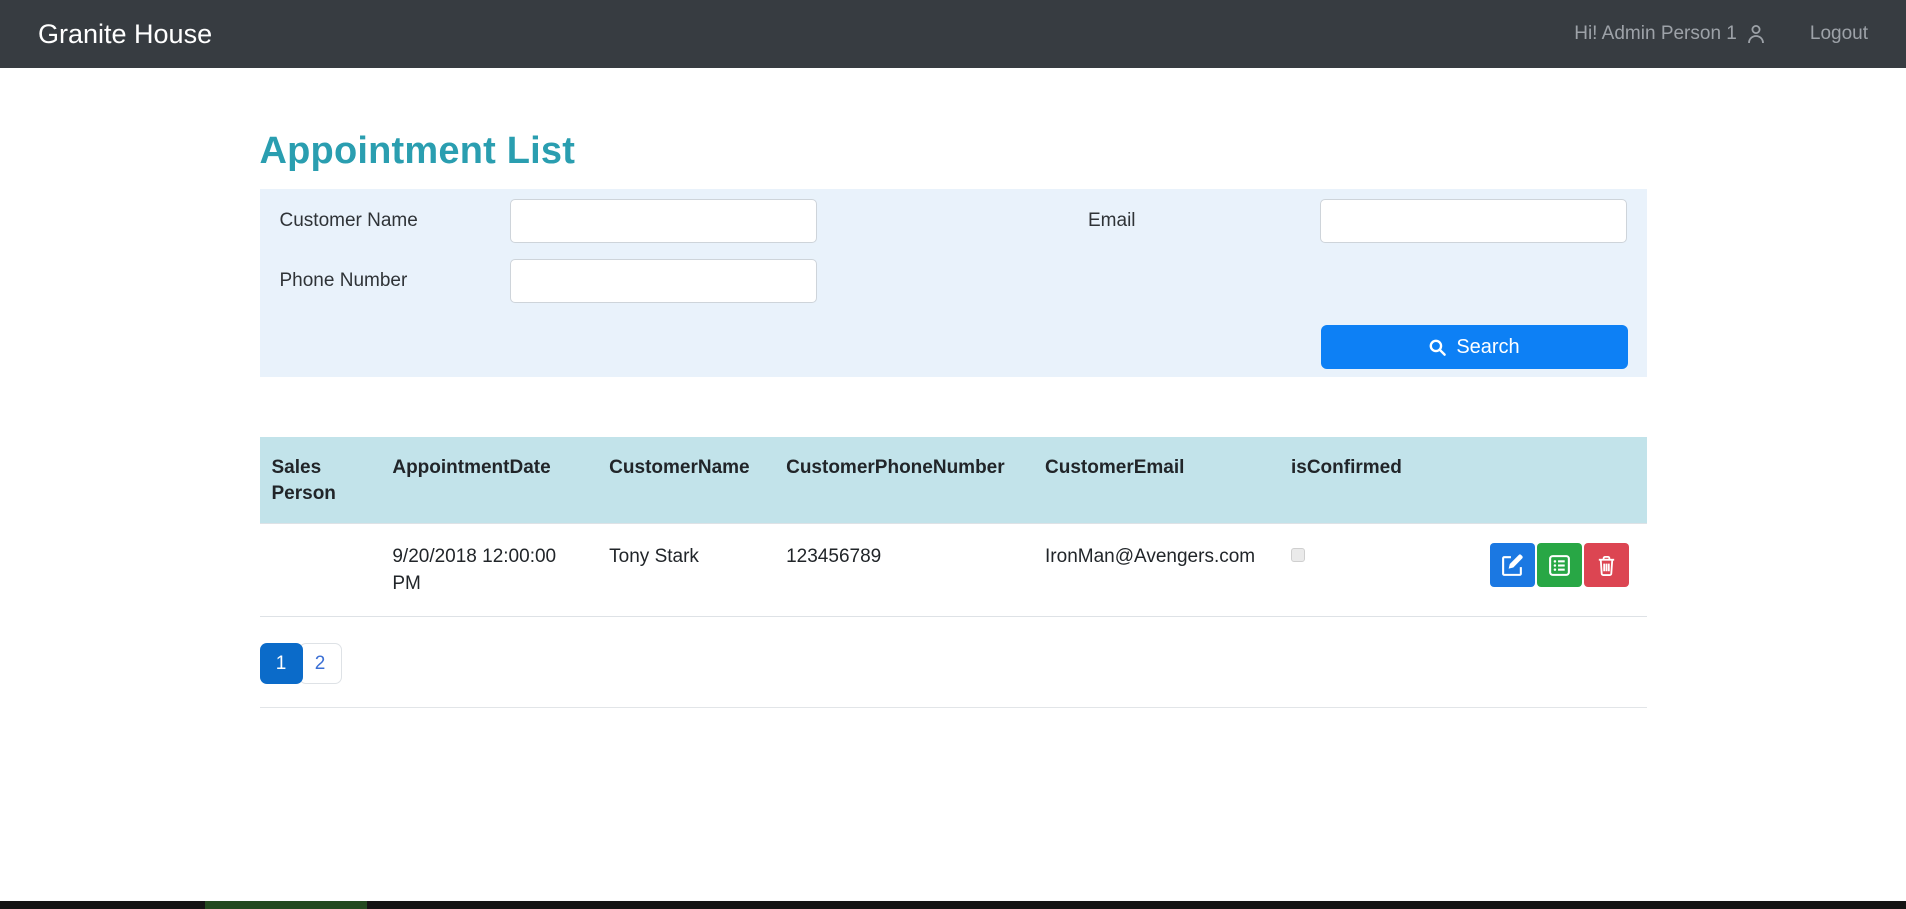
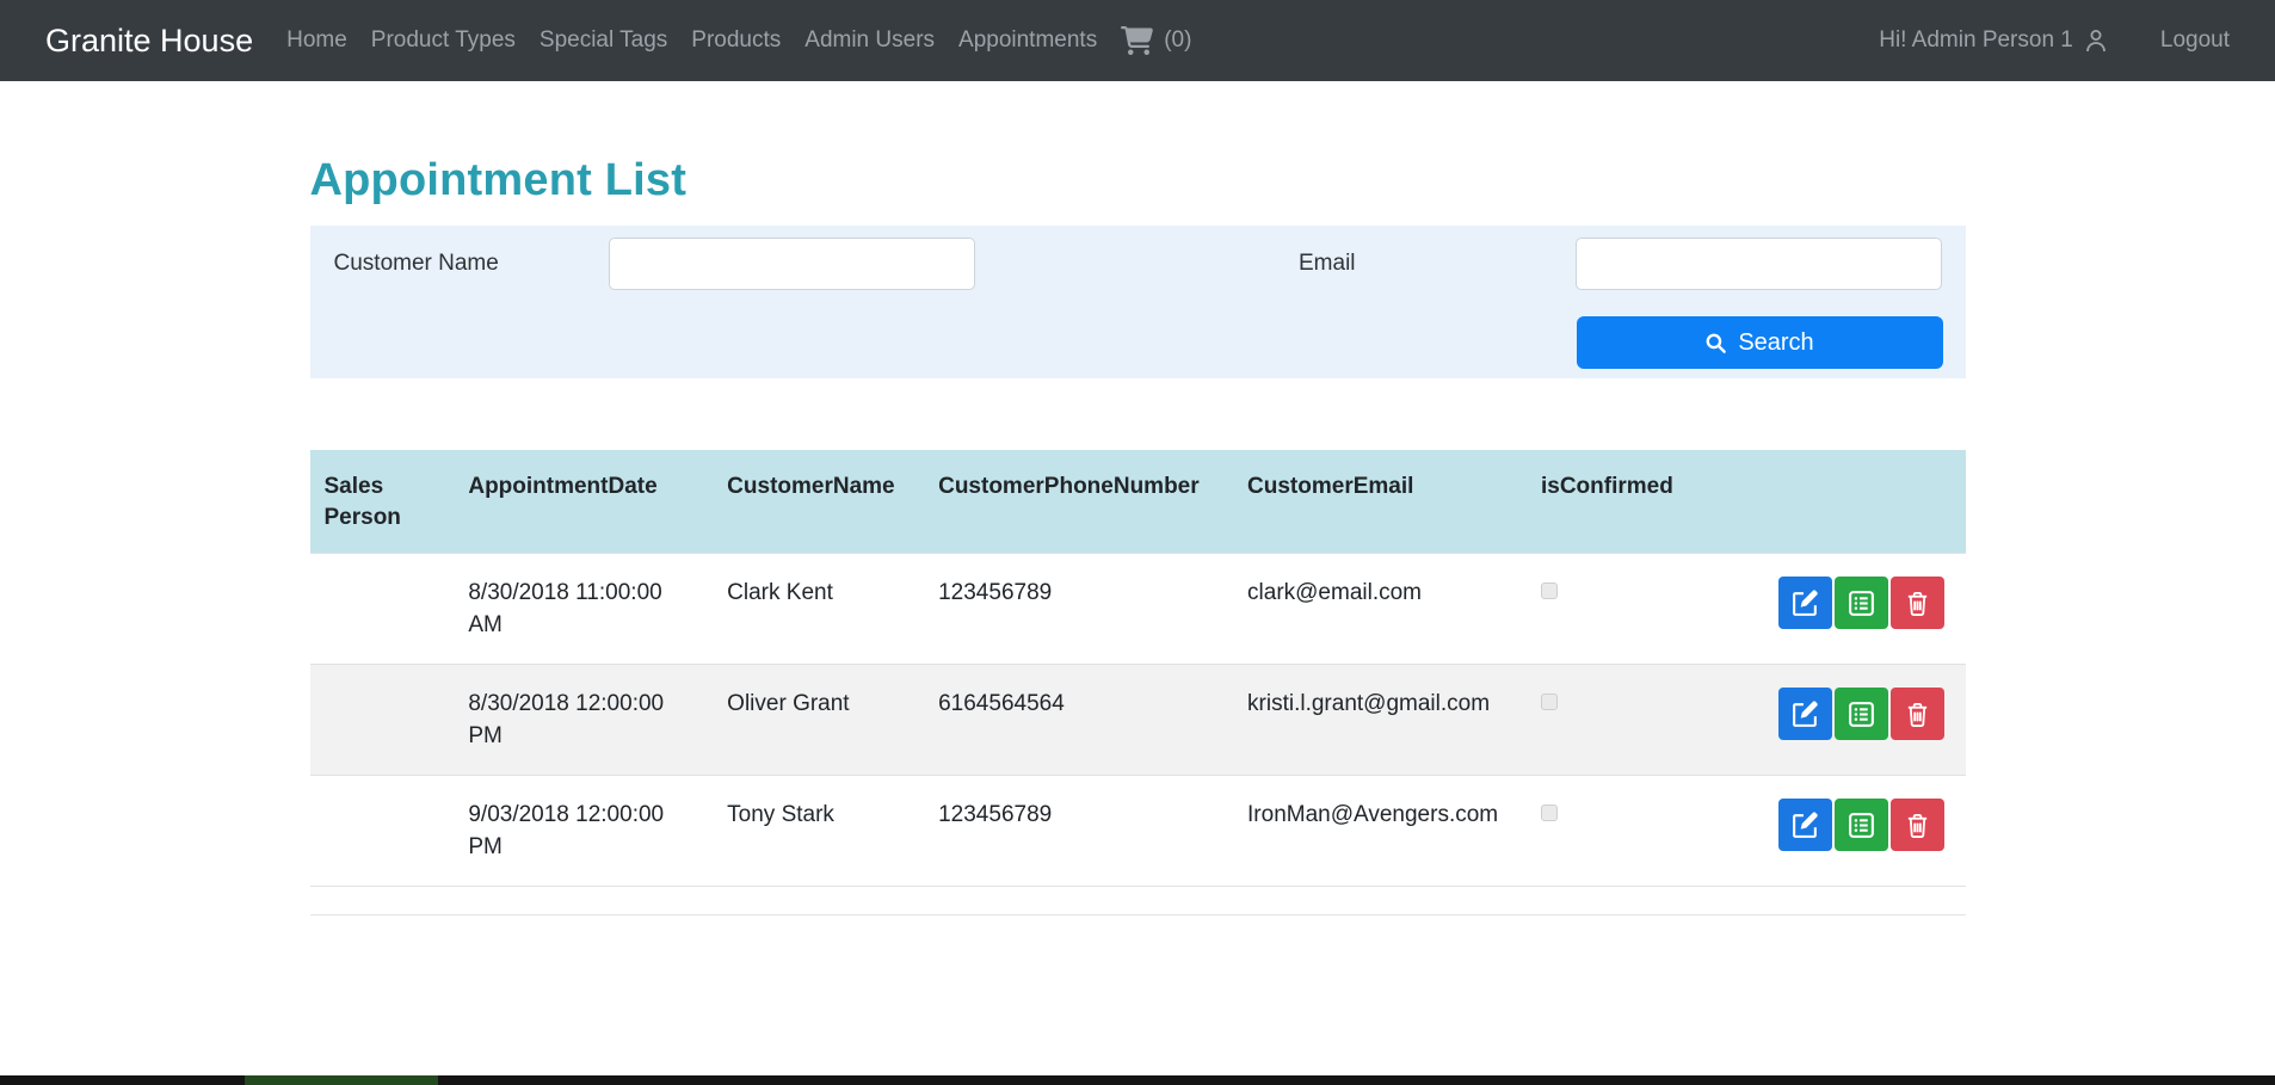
  Granite House
+ Home
+ Product Types
+ Special Tags
+ Products
+ Admin Users
+ Appointments
+ (0)
  Hi! Admin Person 1
  Logout
  Appointment List
  Customer Name
  Email
- Phone Number
  Search
  Sales Person	AppointmentDate	CustomerName	CustomerPhoneNumber	CustomerEmail	isConfirmed
+ 	8/30/2018 11:00:00 AM	Clark Kent	123456789	clark@email.com
+ 	8/30/2018 12:00:00 PM	Oliver Grant	6164564564	kristi.l.grant@gmail.com
- 	9/20/2018 12:00:00 PM	Tony Stark	123456789	IronMan@Avengers.com
+ 	9/03/2018 12:00:00 PM	Tony Stark	123456789	IronMan@Avengers.com
- 1
- 2
